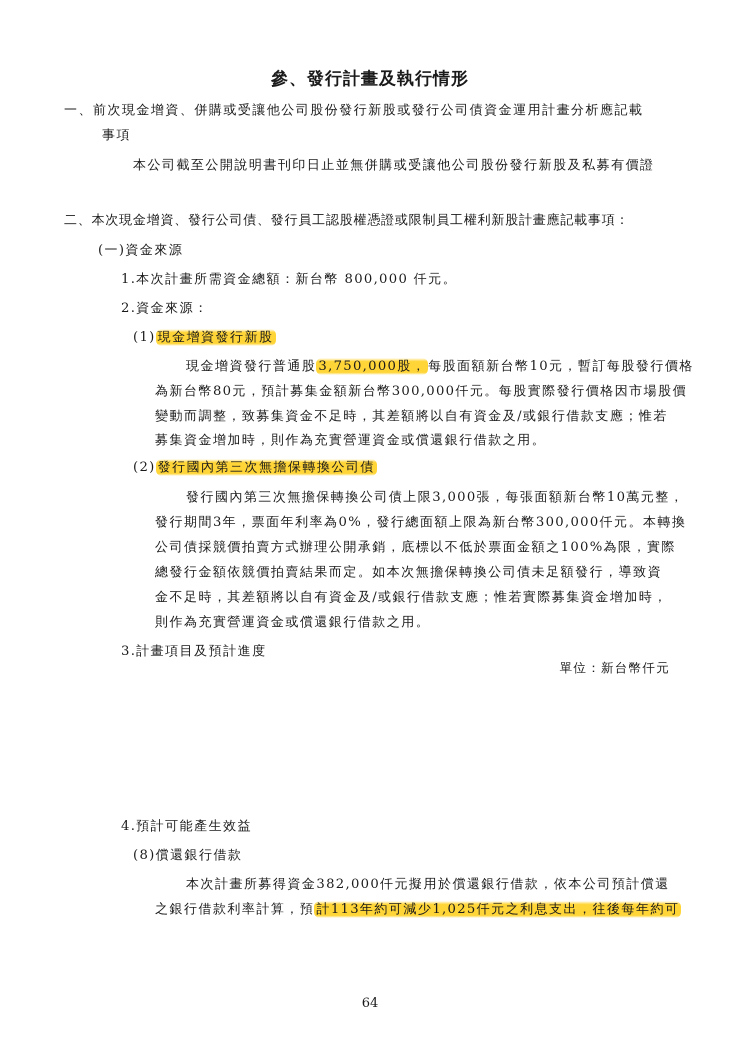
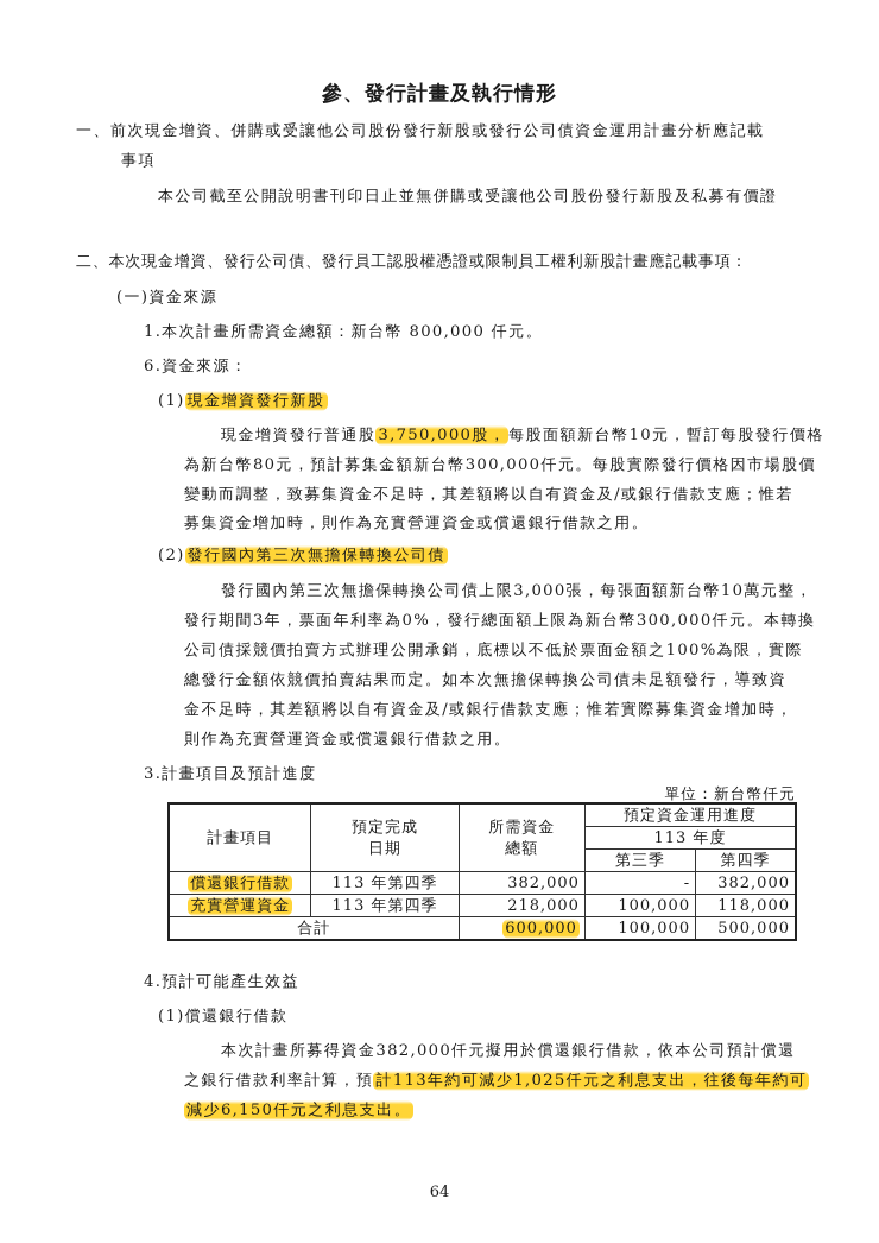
  參、發行計畫及執行情形
  一、前次現金增資、併購或受讓他公司股份發行新股或發行公司債資金運用計畫分析應記載
  事項
  本公司截至公開說明書刊印日止並無併購或受讓他公司股份發行新股及私募有價證
  二、本次現金增資、發行公司債、發行員工認股權憑證或限制員工權利新股計畫應記載事項：
  (一)資金來源
  1.本次計畫所需資金總額：新台幣 800,000 仟元。
- 2.資金來源：
+ 6.資金來源：
  (1) 現金增資發行新股
  現金增資發行普通股 3,750,000股， 每股面額新台幣10元，暫訂每股發行價格
  為新台幣80元，預計募集金額新台幣300,000仟元。每股實際發行價格因市場股價
  變動而調整，致募集資金不足時，其差額將以自有資金及/或銀行借款支應；惟若
  募集資金增加時，則作為充實營運資金或償還銀行借款之用。
  (2) 發行國內第三次無擔保轉換公司債
  發行國內第三次無擔保轉換公司債上限3,000張，每張面額新台幣10萬元整，
  發行期間3年，票面年利率為0%，發行總面額上限為新台幣300,000仟元。本轉換
  公司債採競價拍賣方式辦理公開承銷，底標以不低於票面金額之100%為限，實際
  總發行金額依競價拍賣結果而定。如本次無擔保轉換公司債未足額發行，導致資
  金不足時，其差額將以自有資金及/或銀行借款支應；惟若實際募集資金增加時，
  則作為充實營運資金或償還銀行借款之用。
  3.計畫項目及預計進度
  單位：新台幣仟元
+ 計畫項目	預定完成 日期	所需資金 總額	預定資金運用進度
+ 113 年度
+ 第三季	第四季
+ 償還銀行借款	113 年第四季	382,000	-	382,000
+ 充實營運資金	113 年第四季	218,000	100,000	118,000
+ 合計	600,000	100,000	500,000
  4.預計可能產生效益
- (8)償還銀行借款
+ (1)償還銀行借款
  本次計畫所募得資金382,000仟元擬用於償還銀行借款，依本公司預計償還
  之銀行借款利率計算，預 計113年約可減少1,025仟元之利息支出，往後每年約可
+ 減少6,150仟元之利息支出。
  64
